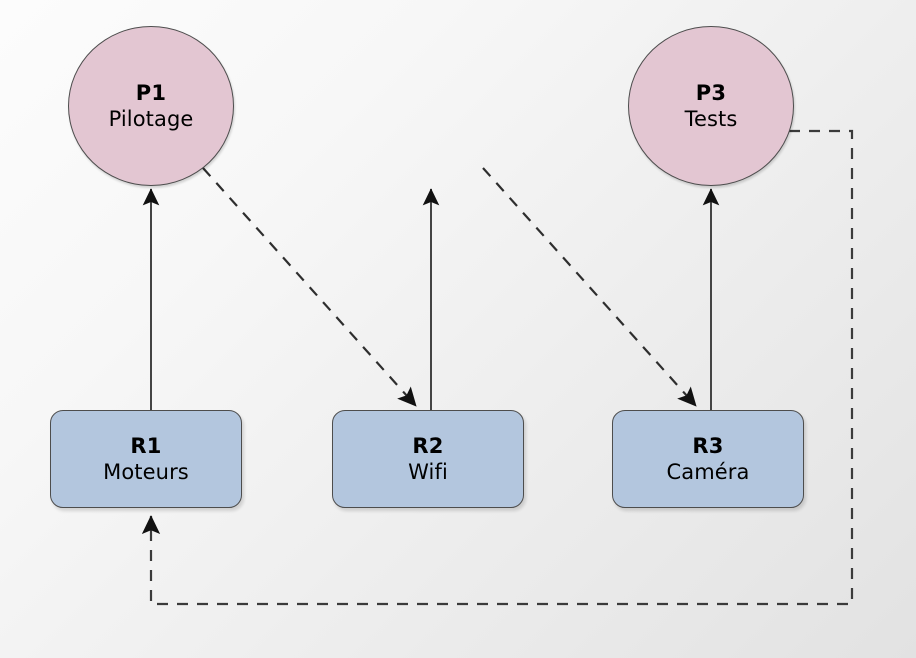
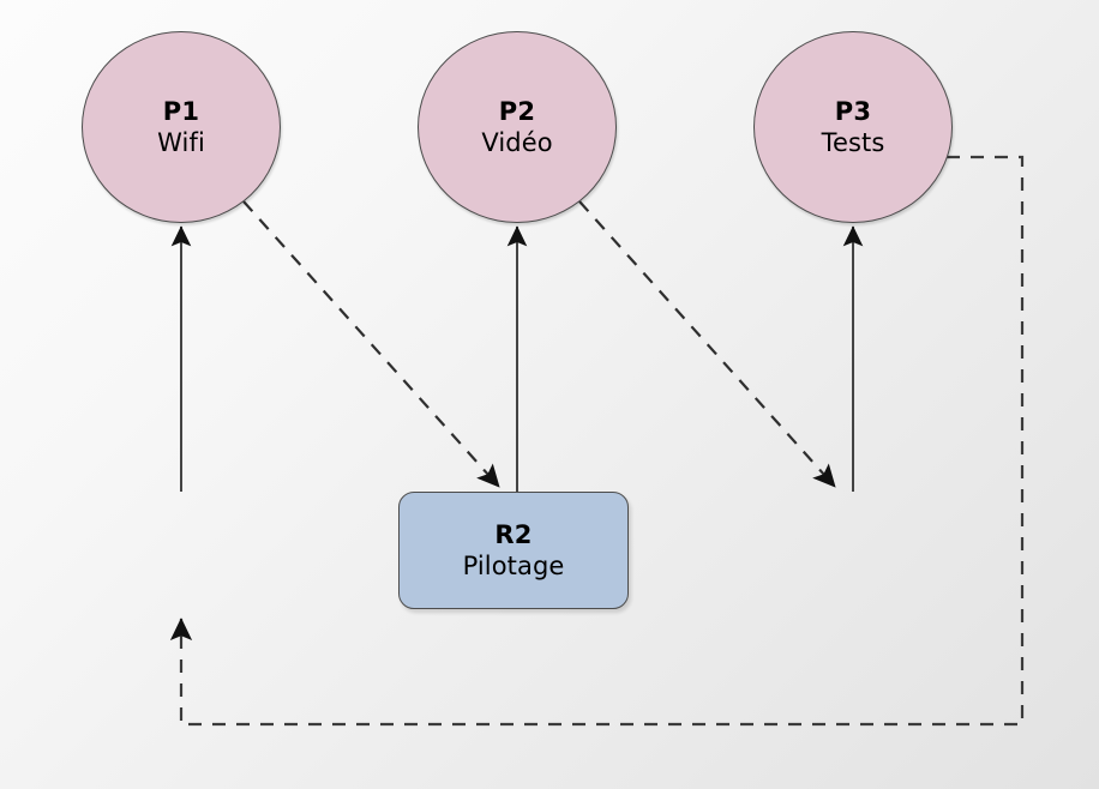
  P1
- Pilotage
+ Wifi
+ P2
+ Vidéo
  P3
  Tests
- R1
- Moteurs
  R2
- Wifi
+ Pilotage
- R3
- Caméra
